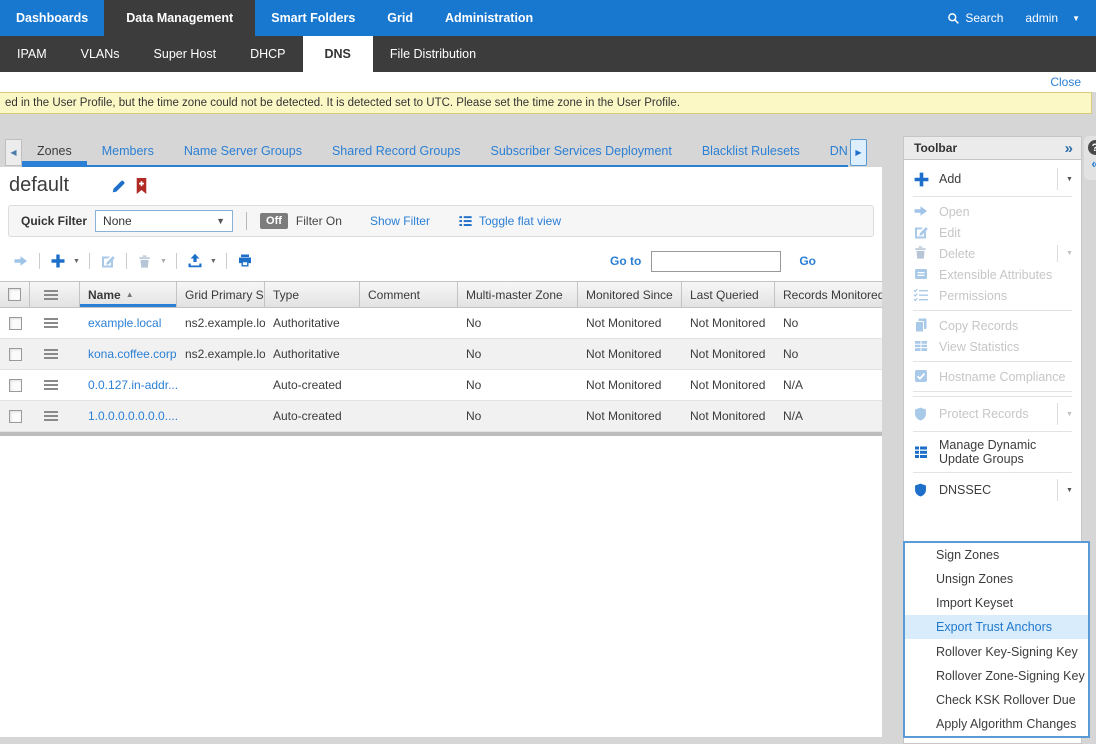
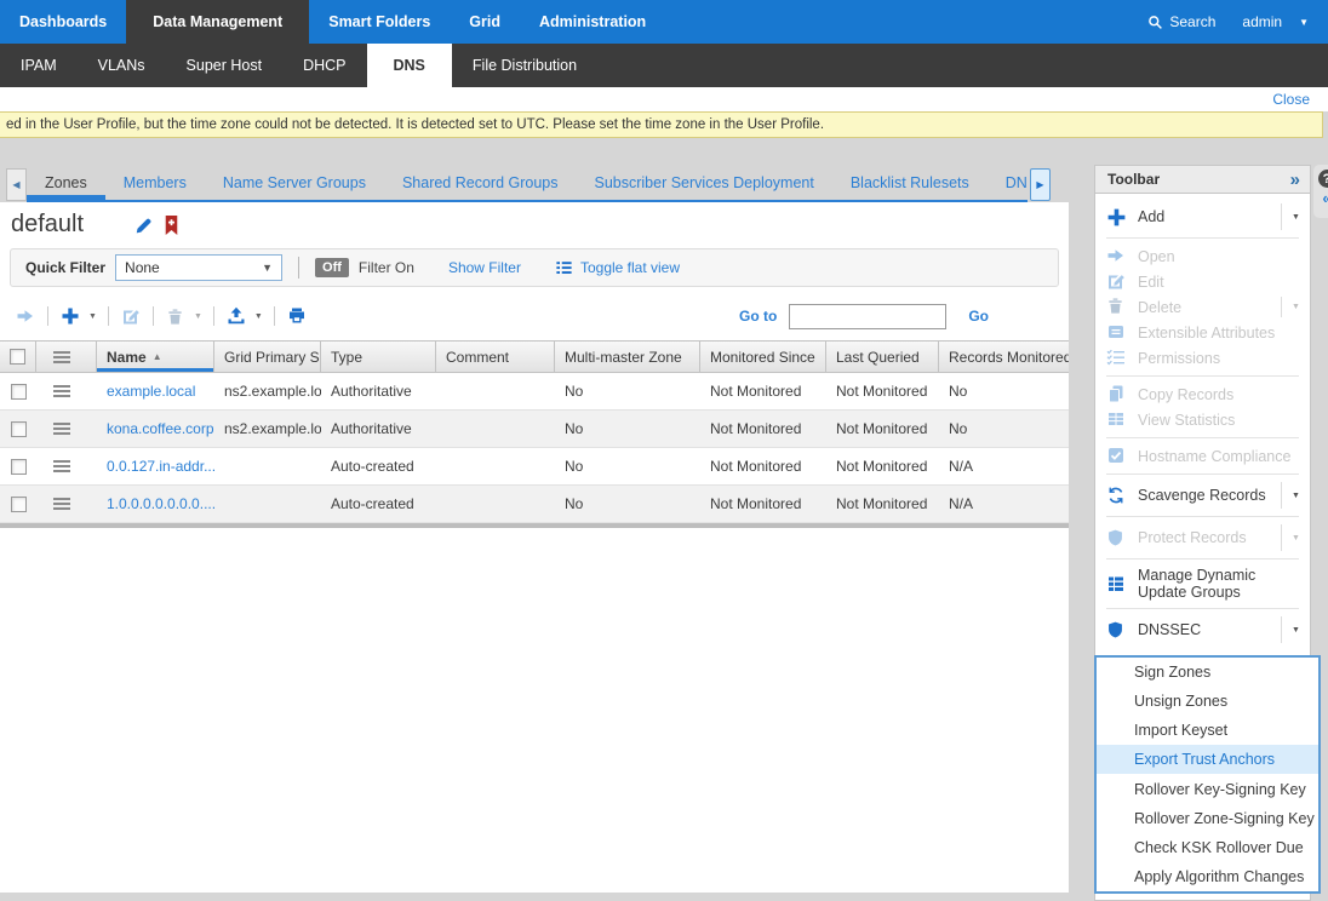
  Dashboards
  Data Management
  Smart Folders
  Grid
  Administration
  Search
  admin
  ▼
  IPAM
  VLANs
  Super Host
  DHCP
  DNS
  File Distribution
  Close
  ed in the User Profile, but the time zone could not be detected. It is detected set to UTC. Please set the time zone in the User Profile.
  ◀
  Zones
  Members
  Name Server Groups
  Shared Record Groups
  Subscriber Services Deployment
  Blacklist Rulesets
  ▶
  default
  Quick Filter
  None
  ▼
  Off
  Filter On
  Show Filter
  Toggle flat view
  Go to
  Go
  Name
  ▲
  Grid Primary S
  Type
  Comment
  Multi-master Zone
  Monitored Since
  Last Queried
  Records Monitored
  example.local
  ns2.example.lo
  Authoritative
  No
  Not Monitored
  Not Monitored
  No
  kona.coffee.corp
  ns2.example.lo
  Authoritative
  No
  Not Monitored
  Not Monitored
  No
  0.0.127.in-addr...
  Auto-created
  No
  Not Monitored
  Not Monitored
  N/A
  1.0.0.0.0.0.0.0....
  Auto-created
  No
  Not Monitored
  Not Monitored
  N/A
  Toolbar
  »
  Add
  Open
  Edit
  Delete
  Extensible Attributes
  Permissions
  Copy Records
  View Statistics
  Hostname Compliance
+ Scavenge Records
  Protect Records
  Manage Dynamic Update Groups
  DNSSEC
  Sign Zones
  Unsign Zones
  Import Keyset
  Export Trust Anchors
  Rollover Key-Signing Key
  Rollover Zone-Signing Key
  Check KSK Rollover Due
  Apply Algorithm Changes
  ?
  «
